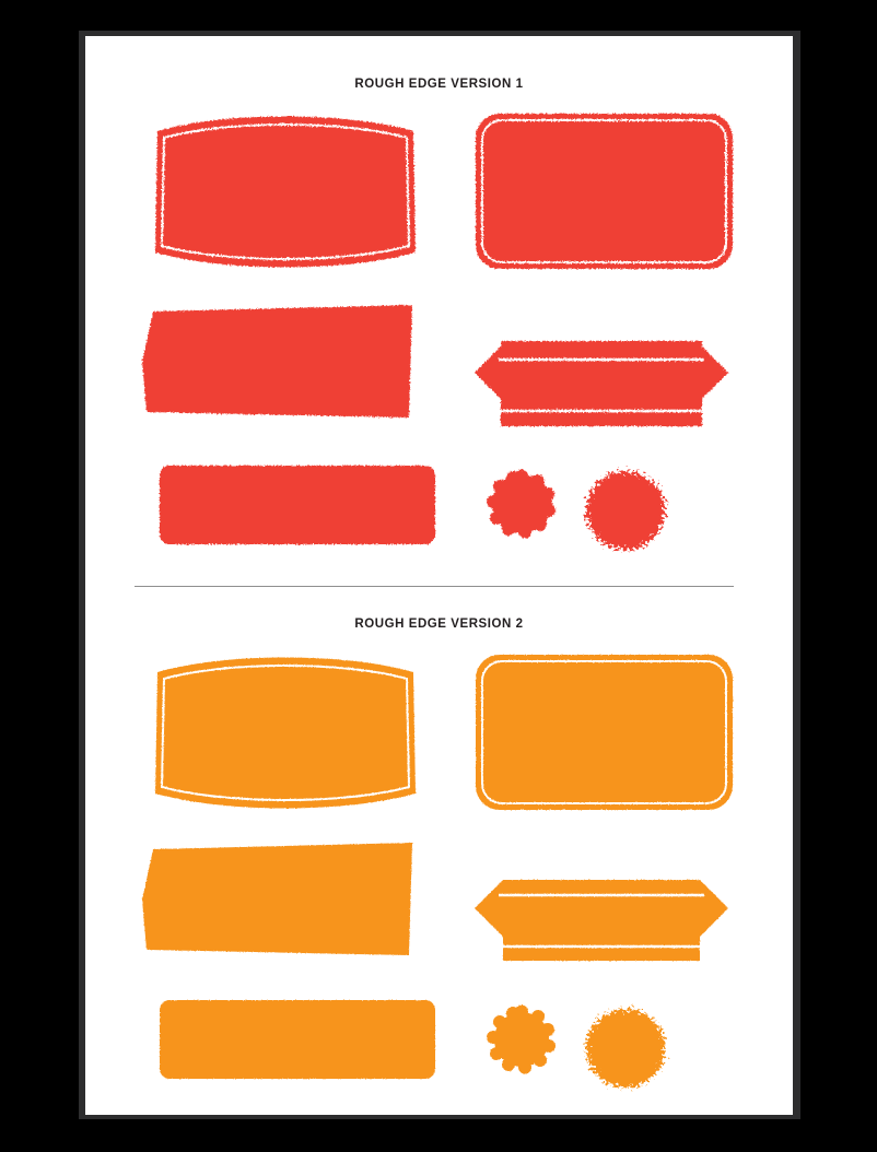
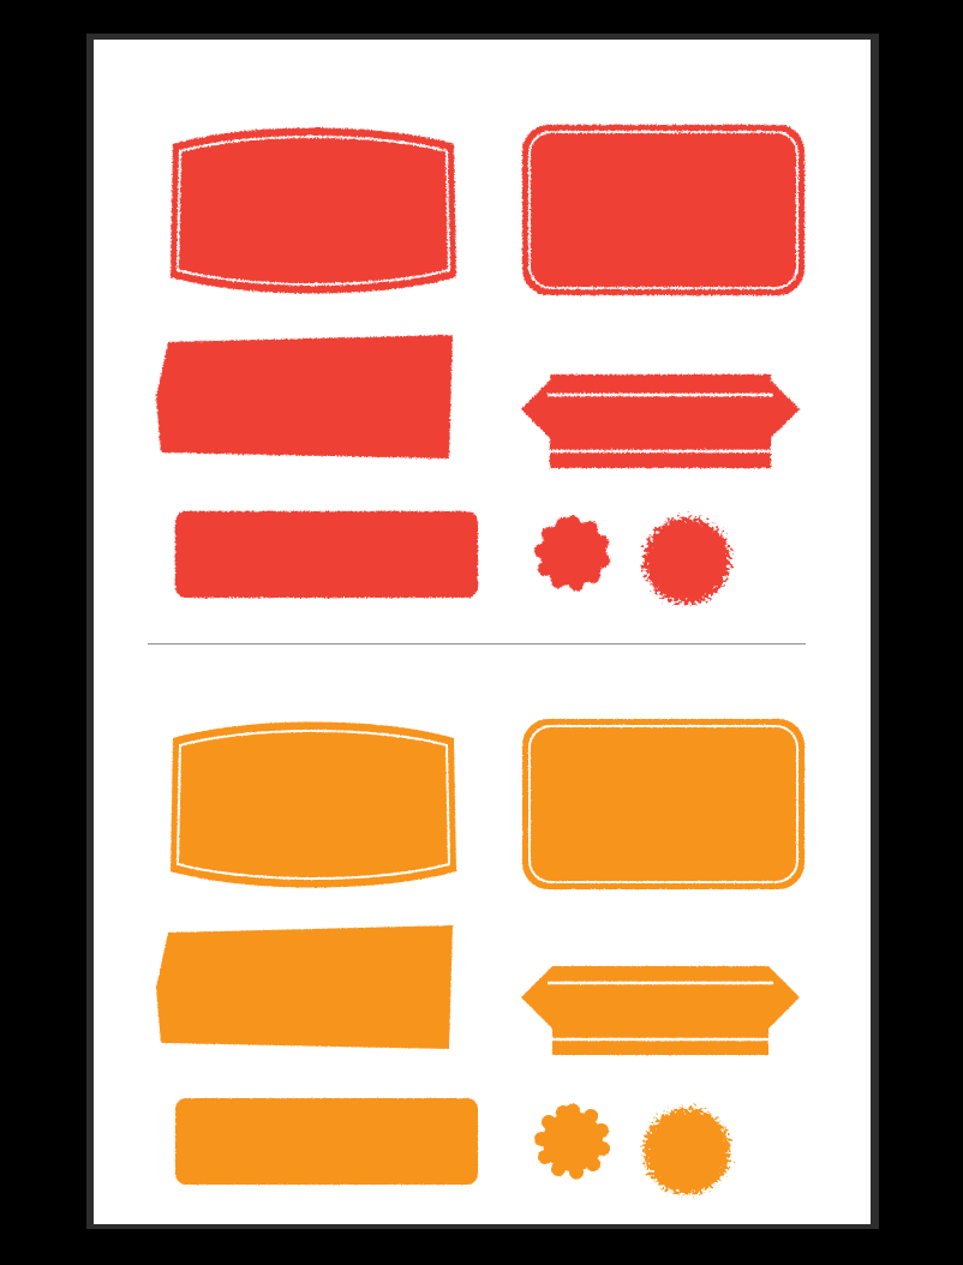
- ROUGH EDGE VERSION 1
- ROUGH EDGE VERSION 2
